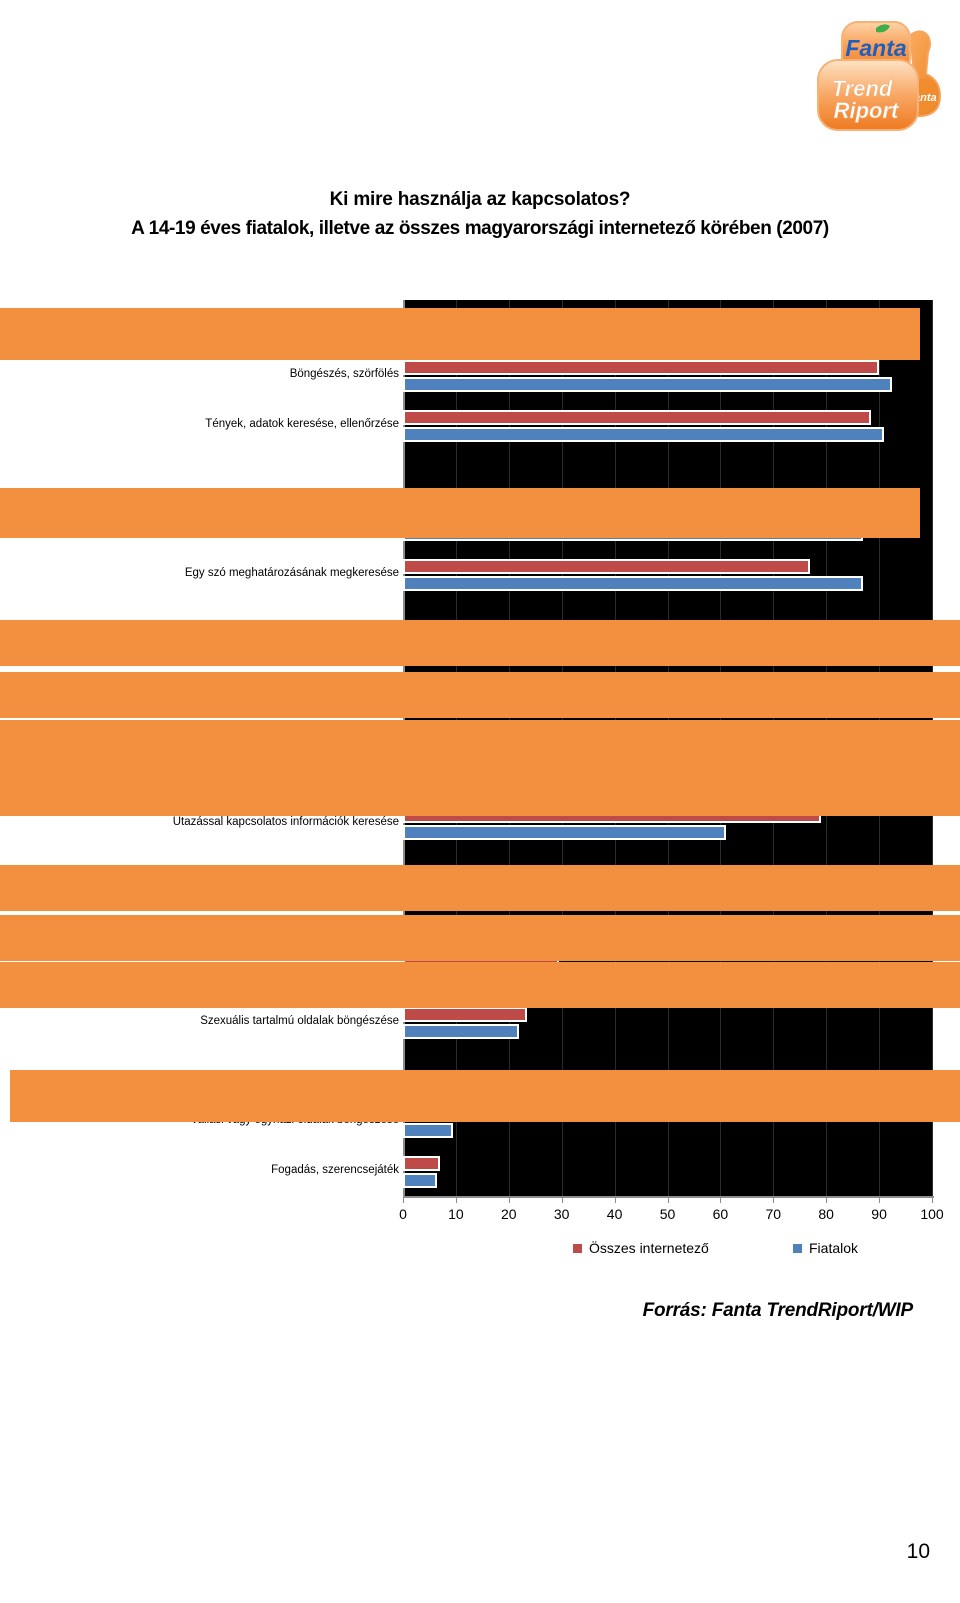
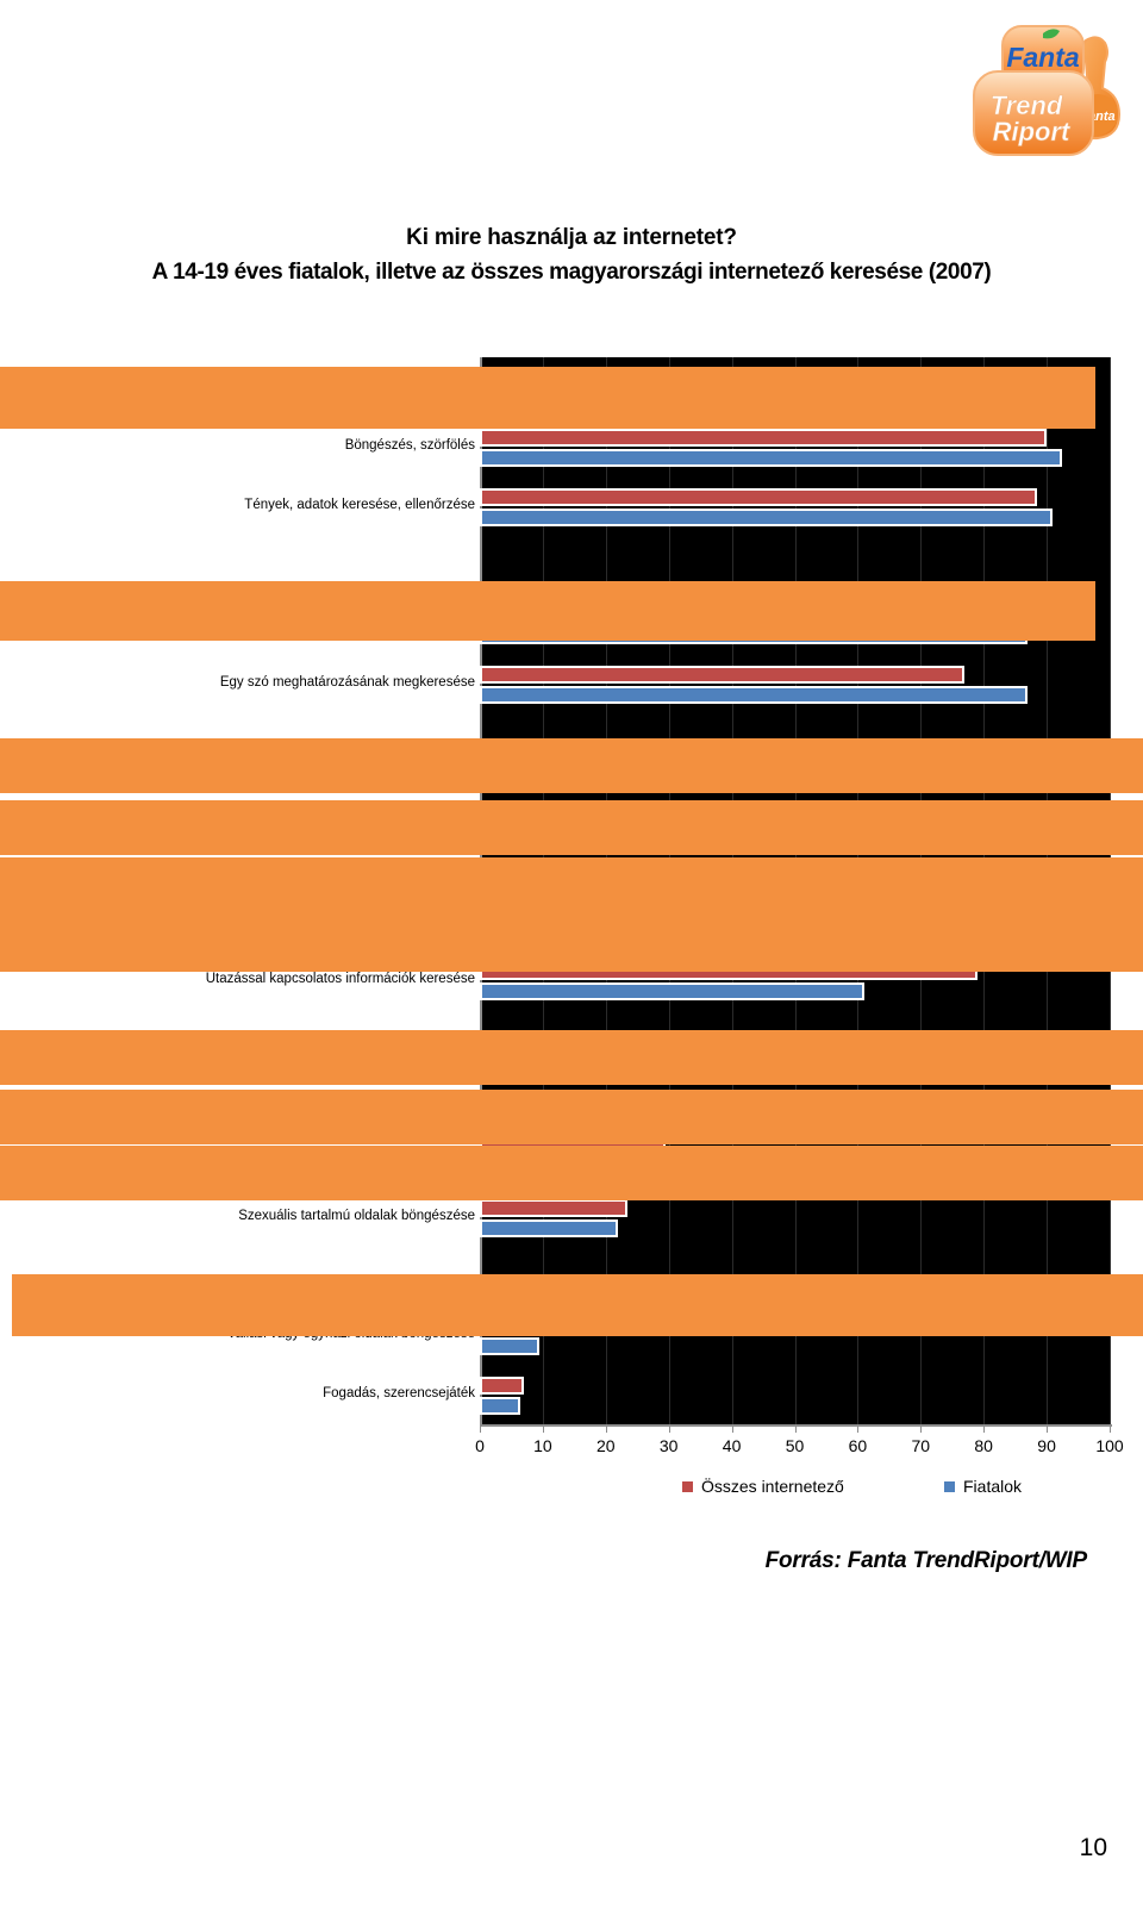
  Fanta
  Trend
  Riport
- Ki mire használja az kapcsolatos?
+ Ki mire használja az internetet?
- A 14-19 éves fiatalok, illetve az összes magyarországi internetező körében (2007)
+ A 14-19 éves fiatalok, illetve az összes magyarországi internetező keresése (2007)
  0
  10
  20
  30
  40
  50
  60
  70
  80
  90
  100
  Böngészés, szörfölés
  Tények, adatok keresése, ellenőrzése
  Egy szó meghatározásának megkeresése
  Utazással kapcsolatos információk keresése
  Szexuális tartalmú oldalak böngészése
  Fogadás, szerencsejáték
  Összes internetező
  Fiatalok
  Forrás: Fanta TrendRiport/WIP
  10
